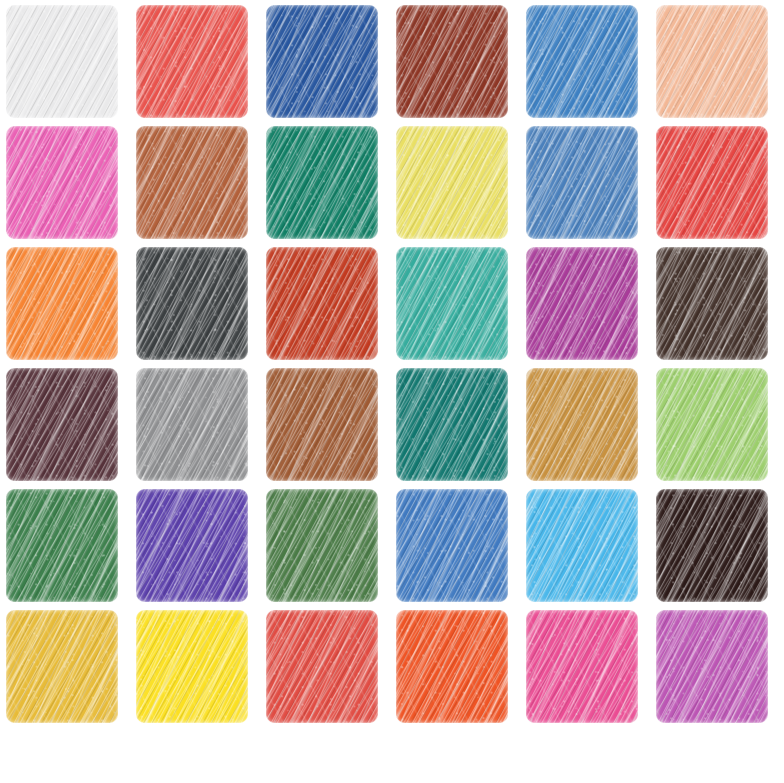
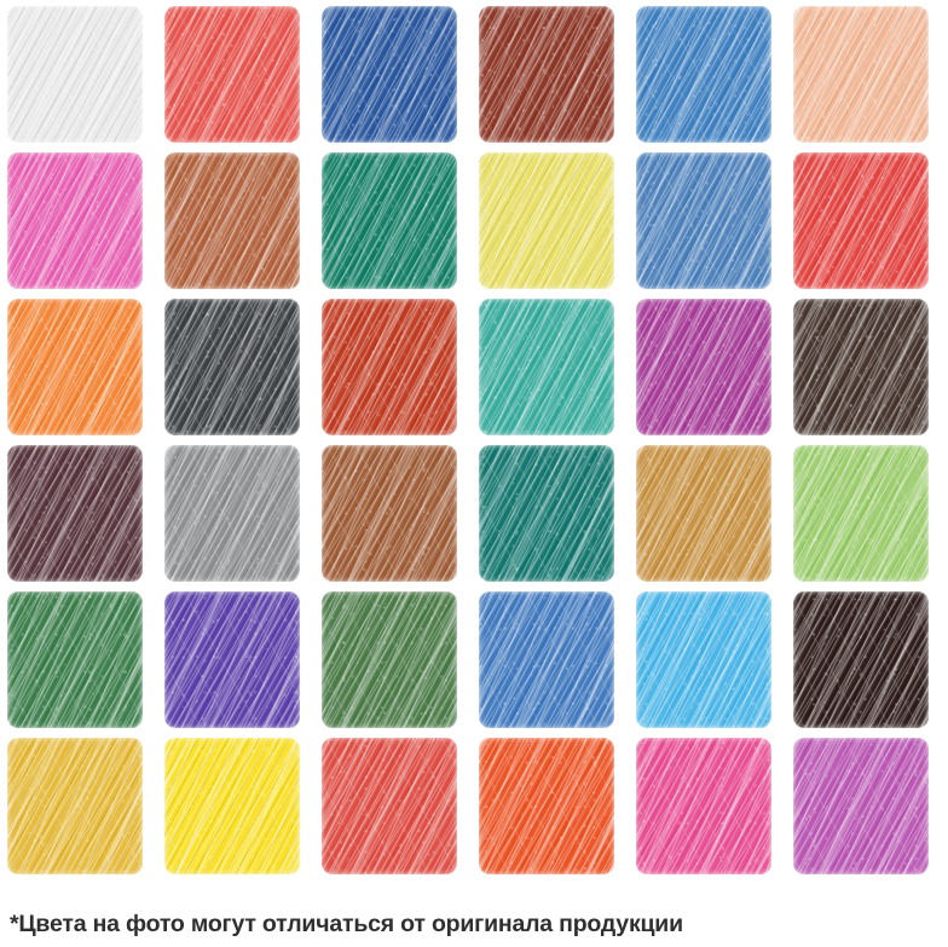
+ *Цвета на фото могут отличаться от оригинала продукции
